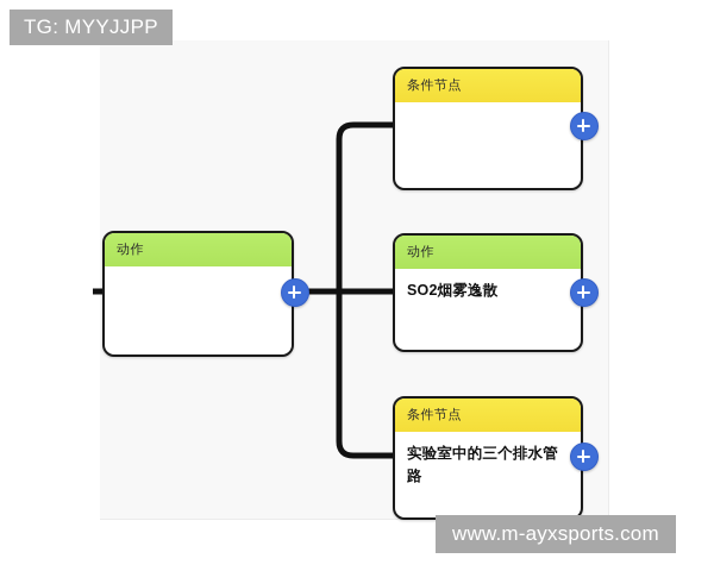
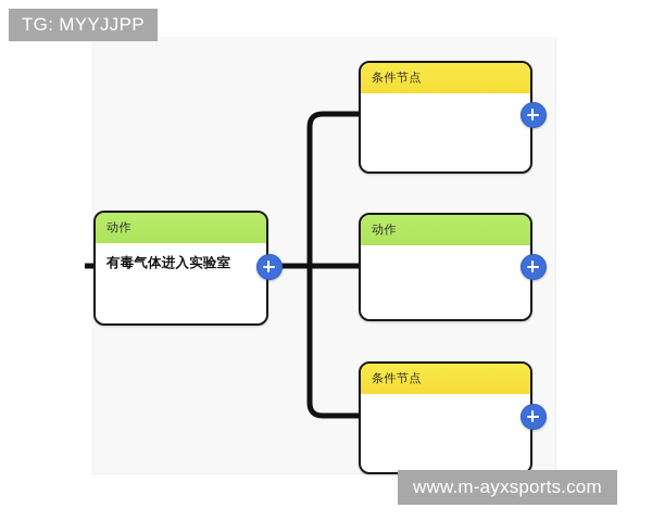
  动作
+ 有毒气体进入实验室
  条件节点
  动作
- SO2烟雾逸散
  条件节点
- 实验室中的三个排水管路
  TG: MYYJJPP
  www.m-ayxsports.com
